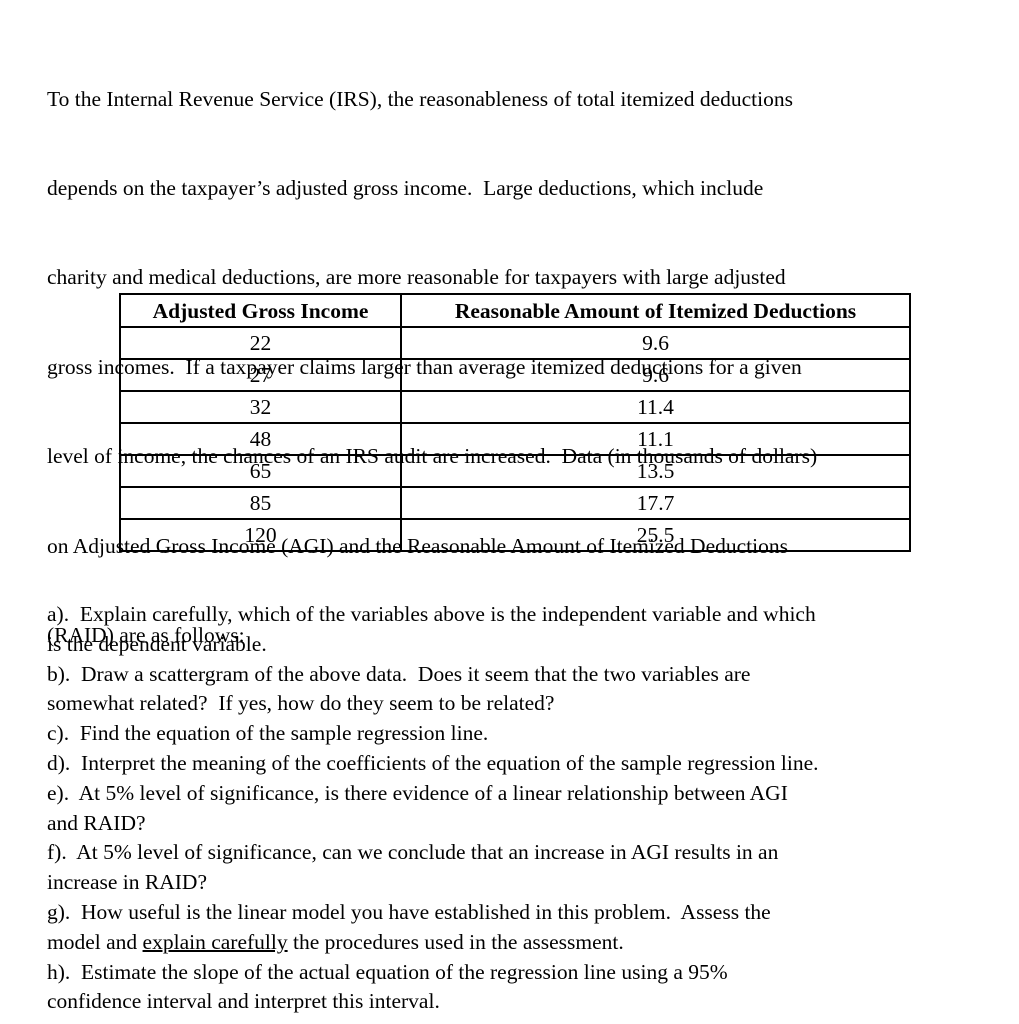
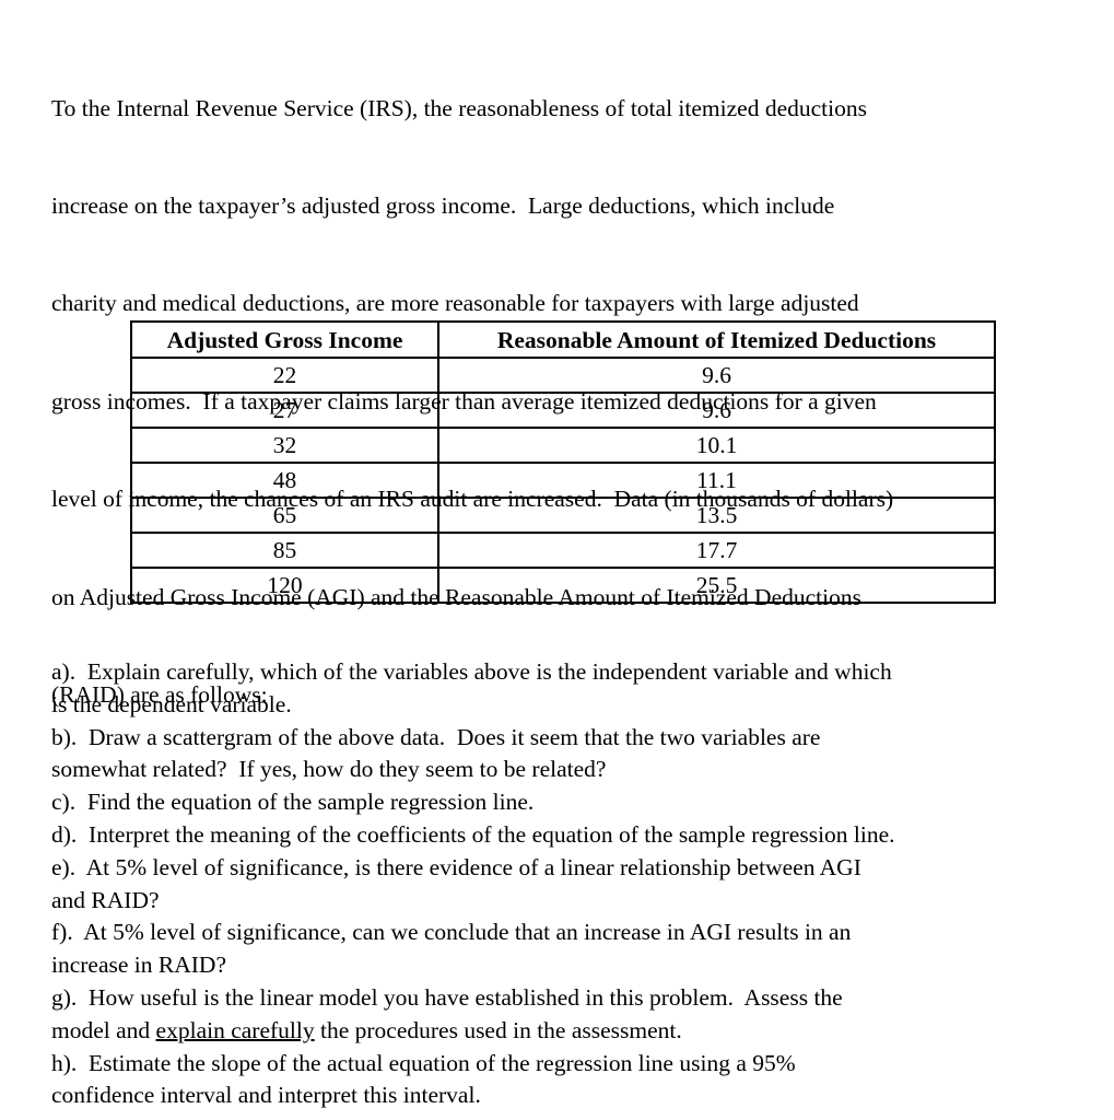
  To the Internal Revenue Service (IRS), the reasonableness of total itemized deductions
- depends on the taxpayer’s adjusted gross income. Large deductions, which include
+ increase on the taxpayer’s adjusted gross income. Large deductions, which include
  charity and medical deductions, are more reasonable for taxpayers with large adjusted
  gross incomes. If a taxpayer claims larger than average itemized deductions for a given
  level of income, the chances of an IRS audit are increased. Data (in thousands of dollars)
  on Adjusted Gross Income (AGI) and the Reasonable Amount of Itemized Deductions
  (RAID) are as follows:
  Adjusted Gross Income	Reasonable Amount of Itemized Deductions
  22	9.6
  27	9.6
- 32	11.4
+ 32	10.1
  48	11.1
  65	13.5
  85	17.7
  120	25.5
  a). Explain carefully, which of the variables above is the independent variable and which
  is the dependent variable.
  b). Draw a scattergram of the above data. Does it seem that the two variables are
  somewhat related? If yes, how do they seem to be related?
  c). Find the equation of the sample regression line.
  d). Interpret the meaning of the coefficients of the equation of the sample regression line.
  e). At 5% level of significance, is there evidence of a linear relationship between AGI
  and RAID?
  f). At 5% level of significance, can we conclude that an increase in AGI results in an
  increase in RAID?
  g). How useful is the linear model you have established in this problem. Assess the
  model and explain carefully the procedures used in the assessment.
  h). Estimate the slope of the actual equation of the regression line using a 95%
  confidence interval and interpret this interval.
